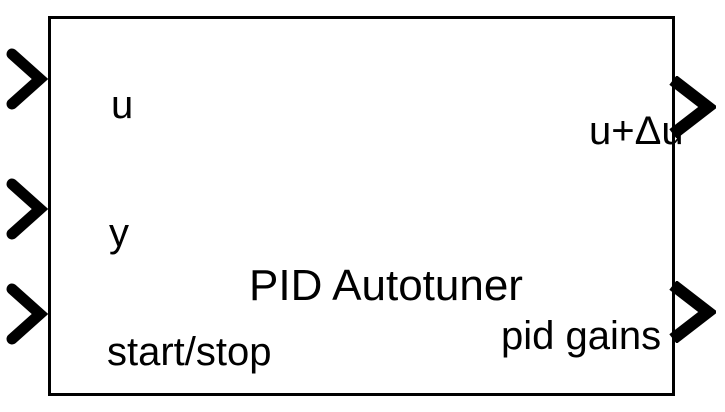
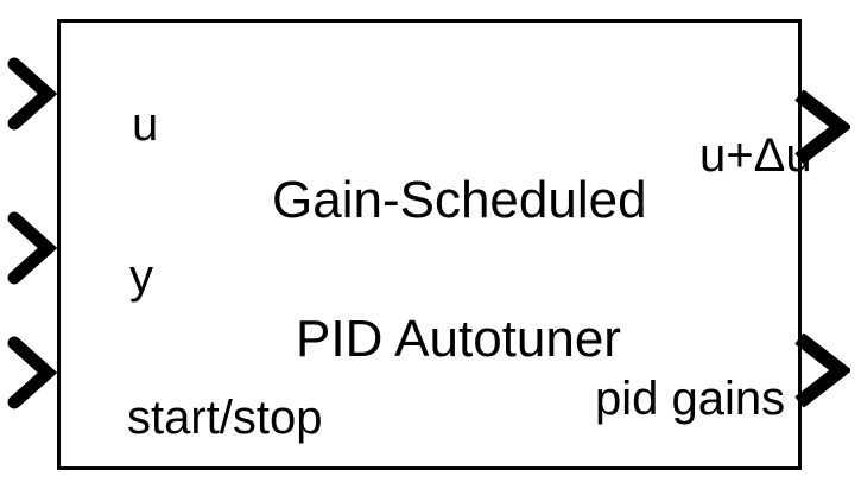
+ Gain-Scheduled
  PID Autotuner
  u
  y
  start/stop
  u+Δ
  pid gains
